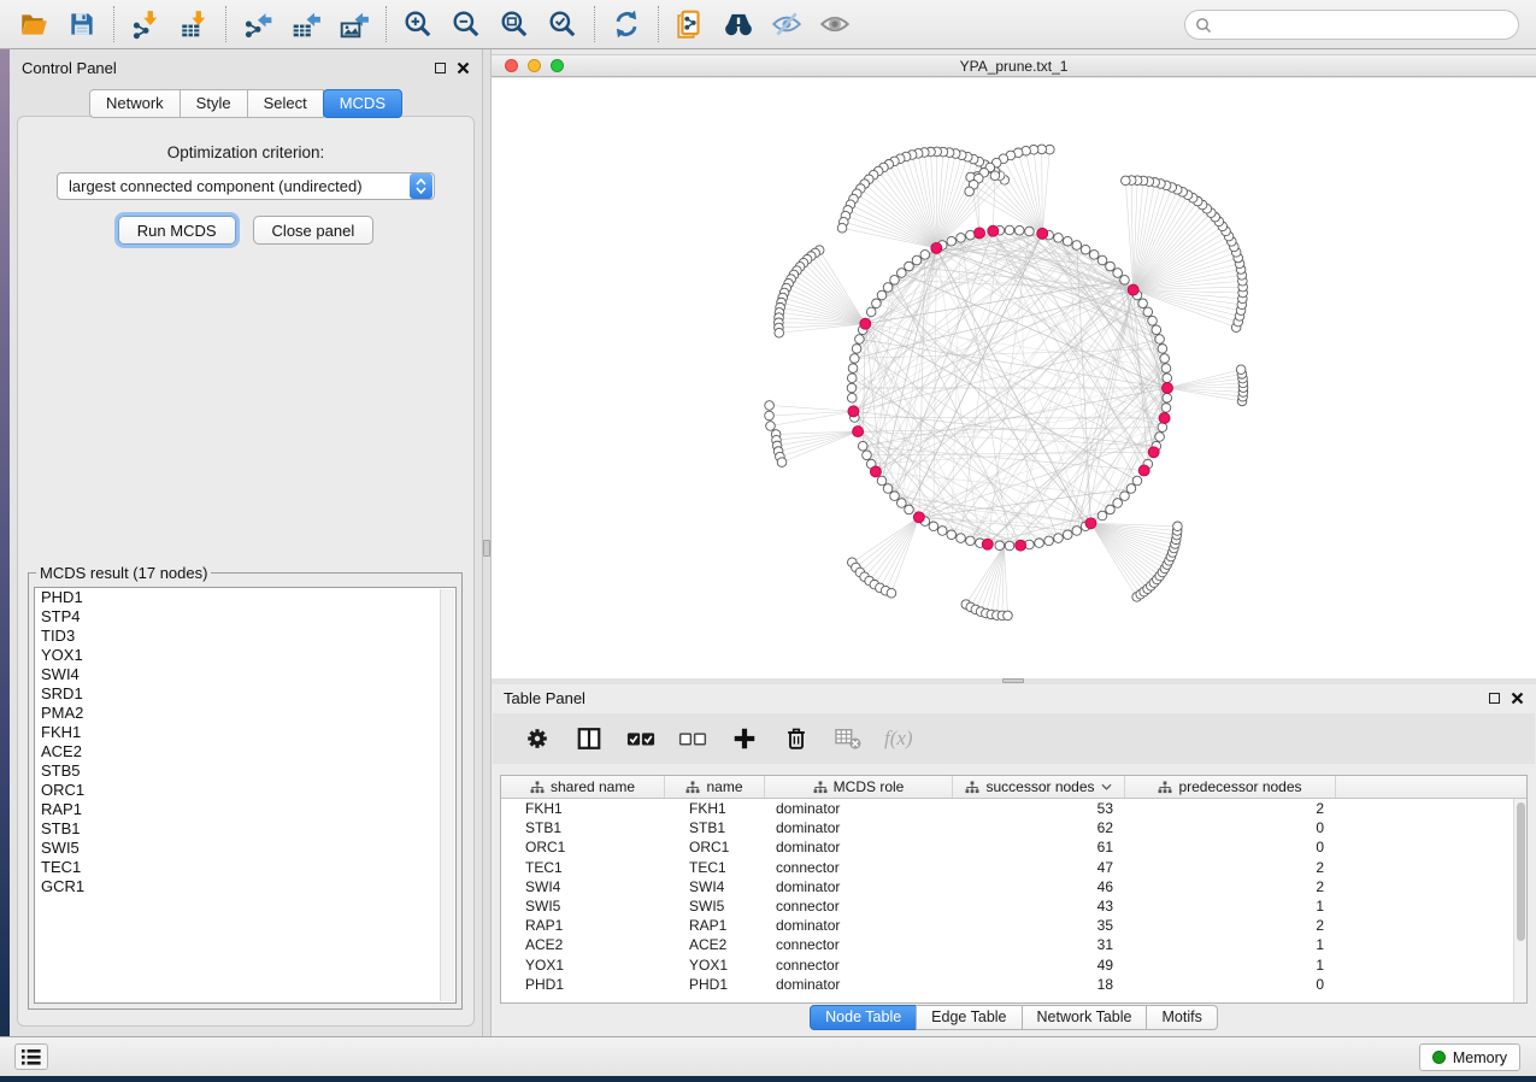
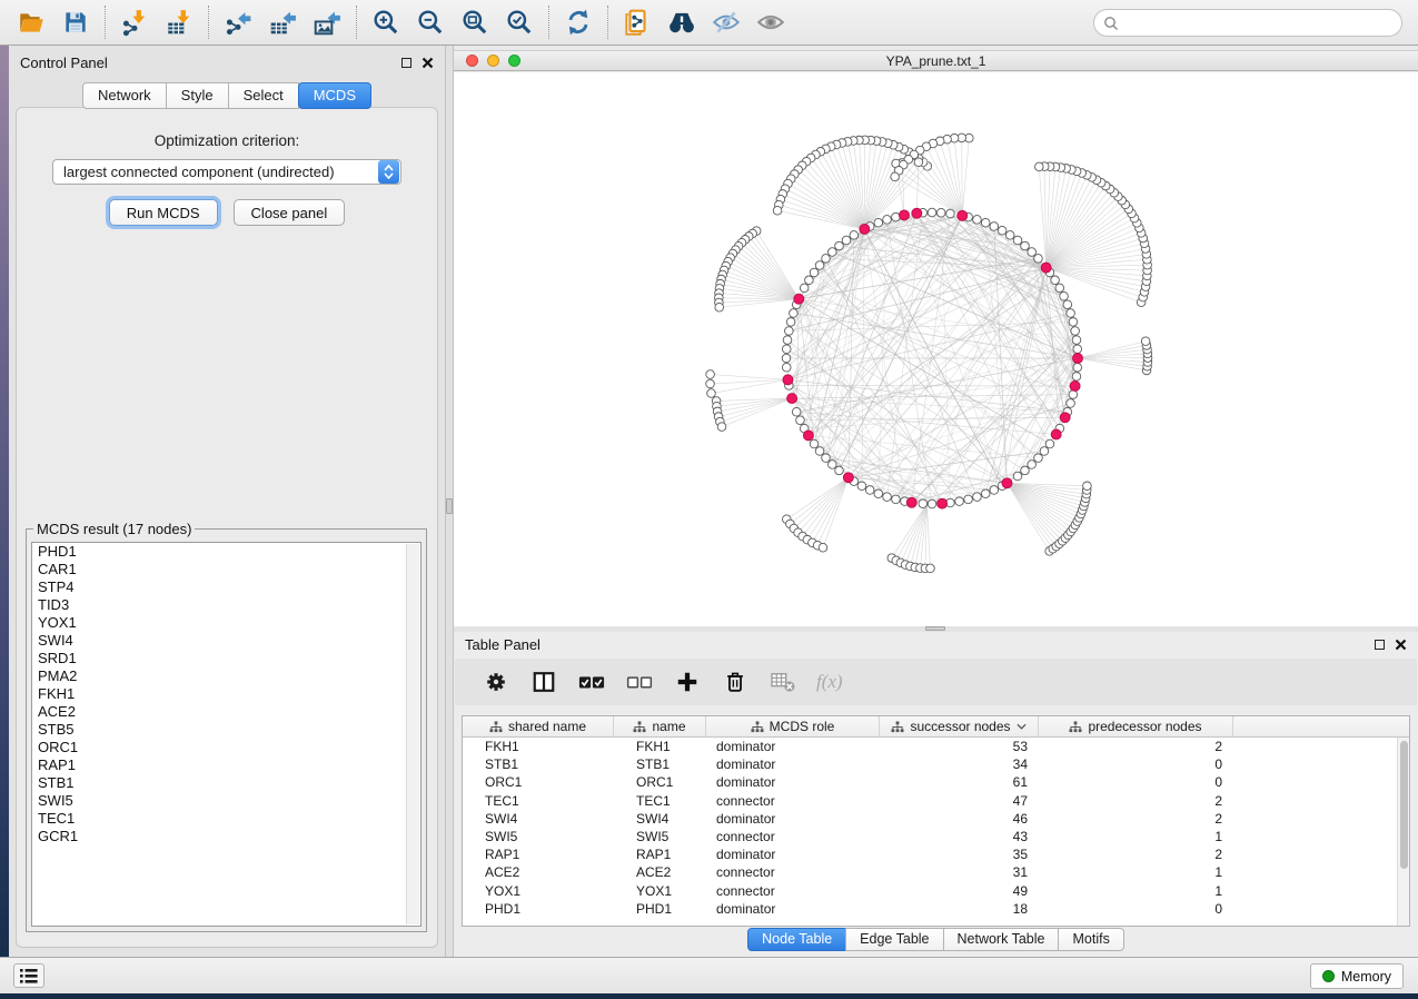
  Control Panel
  Network Style Select MCDS
  Optimization criterion:
  largest connected component (undirected)
  Run MCDS
  Close panel
  MCDS result (17 nodes)
  PHD1
+ CAR1
  STP4
  TID3
  YOX1
  SWI4
  SRD1
  PMA2
  FKH1
  ACE2
  STB5
  ORC1
  RAP1
  STB1
  SWI5
  TEC1
  GCR1
  YPA_prune.txt_1
  Table Panel
  f(x)
  shared name
  name
  MCDS role
  successor nodes
  predecessor nodes
  FKH1
  FKH1
  dominator
  53
  2
  STB1
  STB1
  dominator
- 62
+ 34
  0
  ORC1
  ORC1
  dominator
  61
  0
  TEC1
  TEC1
  connector
  47
  2
  SWI4
  SWI4
  dominator
  46
  2
  SWI5
  SWI5
  connector
  43
  1
  RAP1
  RAP1
  dominator
  35
  2
  ACE2
  ACE2
  connector
  31
  1
  YOX1
  YOX1
  connector
  49
  1
  PHD1
  PHD1
  dominator
  18
  0
  Node Table Edge Table Network Table Motifs
  Memory
